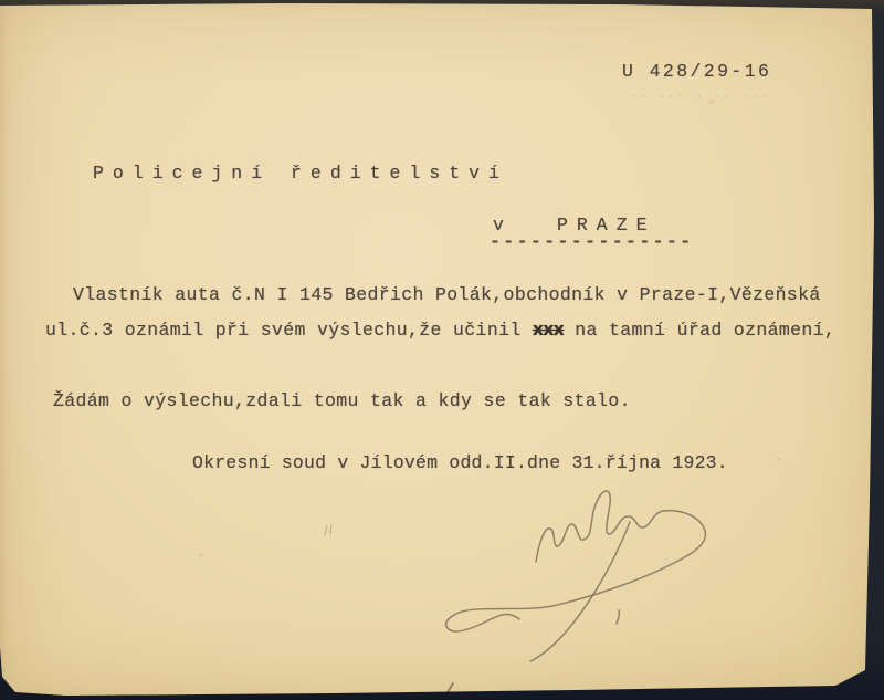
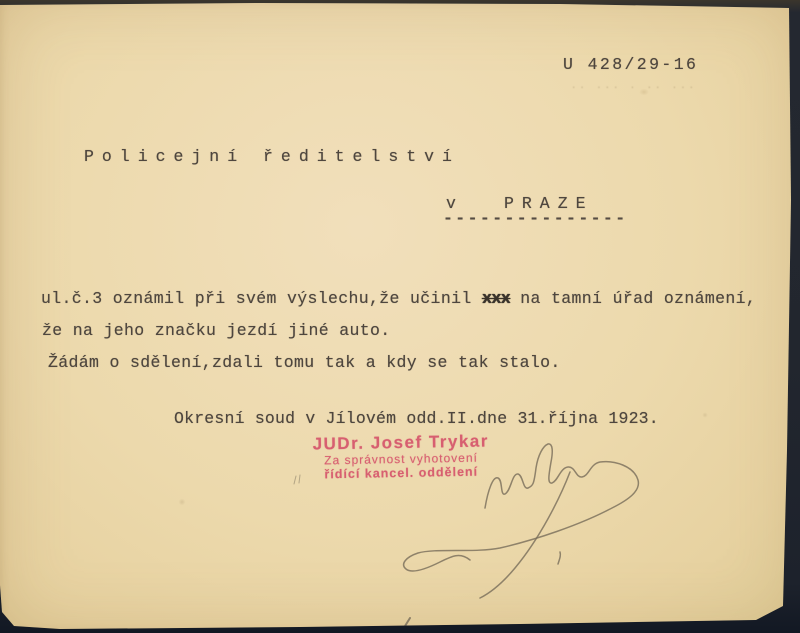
  U 428/29-16
  Policejní ředitelství
  v
  PRAZE
  ---------------
- Vlastník auta č.N I 145 Bedřich Polák,obchodník v Praze-I,Vězeňská
  ul.č.3 oznámil při svém výslechu,že učinil xxx na tamní úřad oznámení,
+ že na jeho značku jezdí jiné auto.
- Žádám o výslechu,zdali tomu tak a kdy se tak stalo.
+ Žádám o sdělení,zdali tomu tak a kdy se tak stalo.
  Okresní soud v Jílovém odd.II.dne 31.října 1923.
+ JUDr. Josef Trykar
+ Za správnost vyhotovení
+ řídící kancel. oddělení
